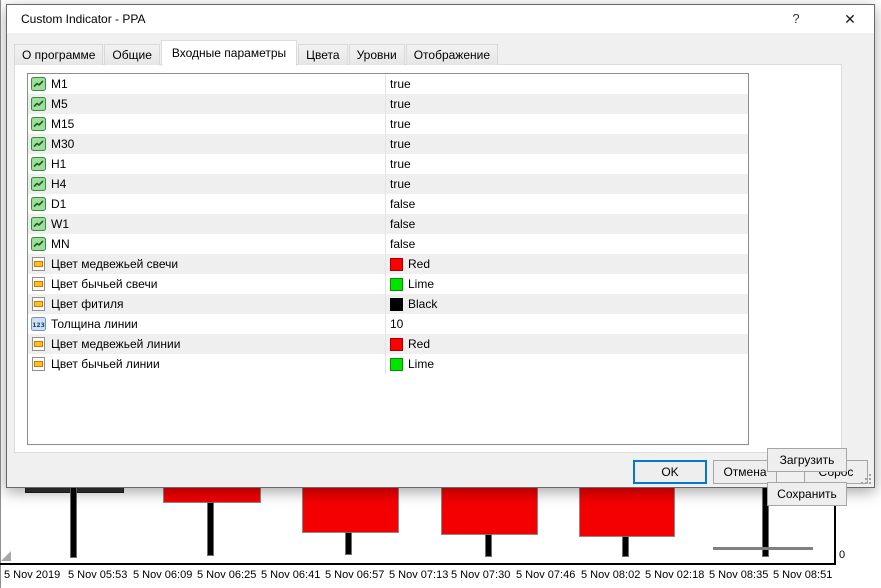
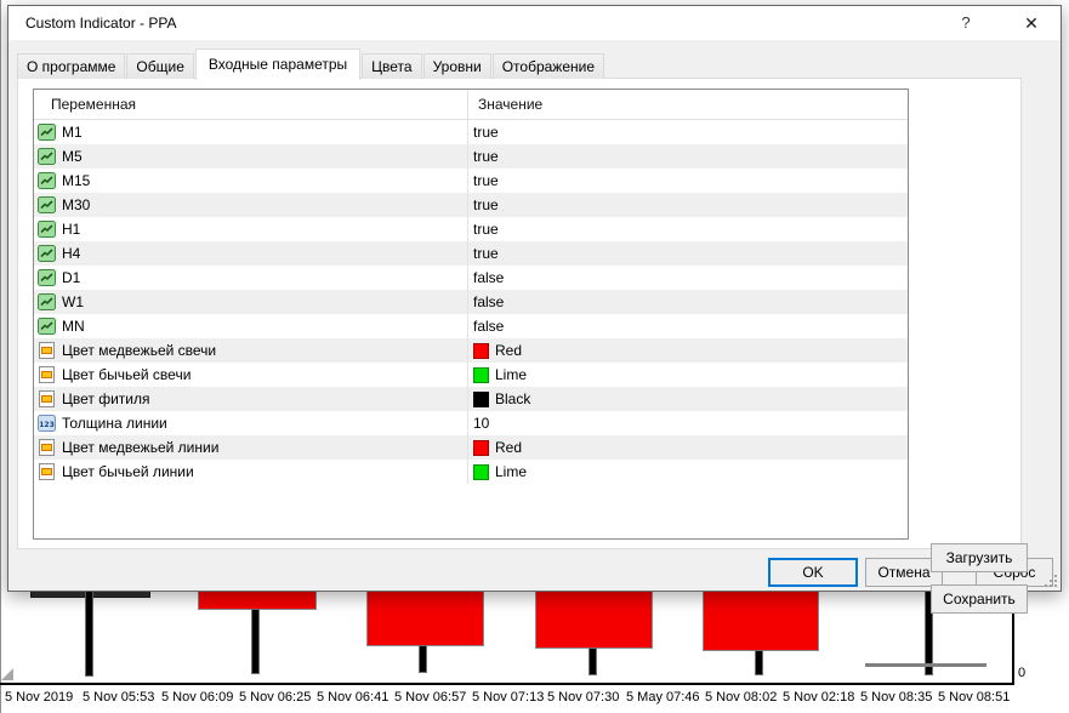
  0
  5 Nov 2019
  5 Nov 05:53
  5 Nov 06:09
  5 Nov 06:25
  5 Nov 06:41
  5 Nov 06:57
  5 Nov 07:13
  5 Nov 07:30
- 5 Nov 07:46
+ 5 May 07:46
  5 Nov 08:02
  5 Nov 02:18
  5 Nov 08:35
  5 Nov 08:51
  Custom Indicator - PPA
  ?
  ✕
  О программе
  Общие
  Входные параметры
  Цвета
  Уровни
  Отображение
+ Переменная
+ Значение
  M1
  true
  M5
  true
  M15
  true
  M30
  true
  H1
  true
  H4
  true
  D1
  false
  W1
  false
  MN
  false
  Цвет медвежьей свечи
  Red
  Цвет бычьей свечи
  Lime
  Цвет фитиля
  Black
  Толщина линии
  10
  Цвет медвежьей линии
  Red
  Цвет бычьей линии
  Lime
  Загрузить
  Сохранить
  OK
  Отмена
  Сброс
